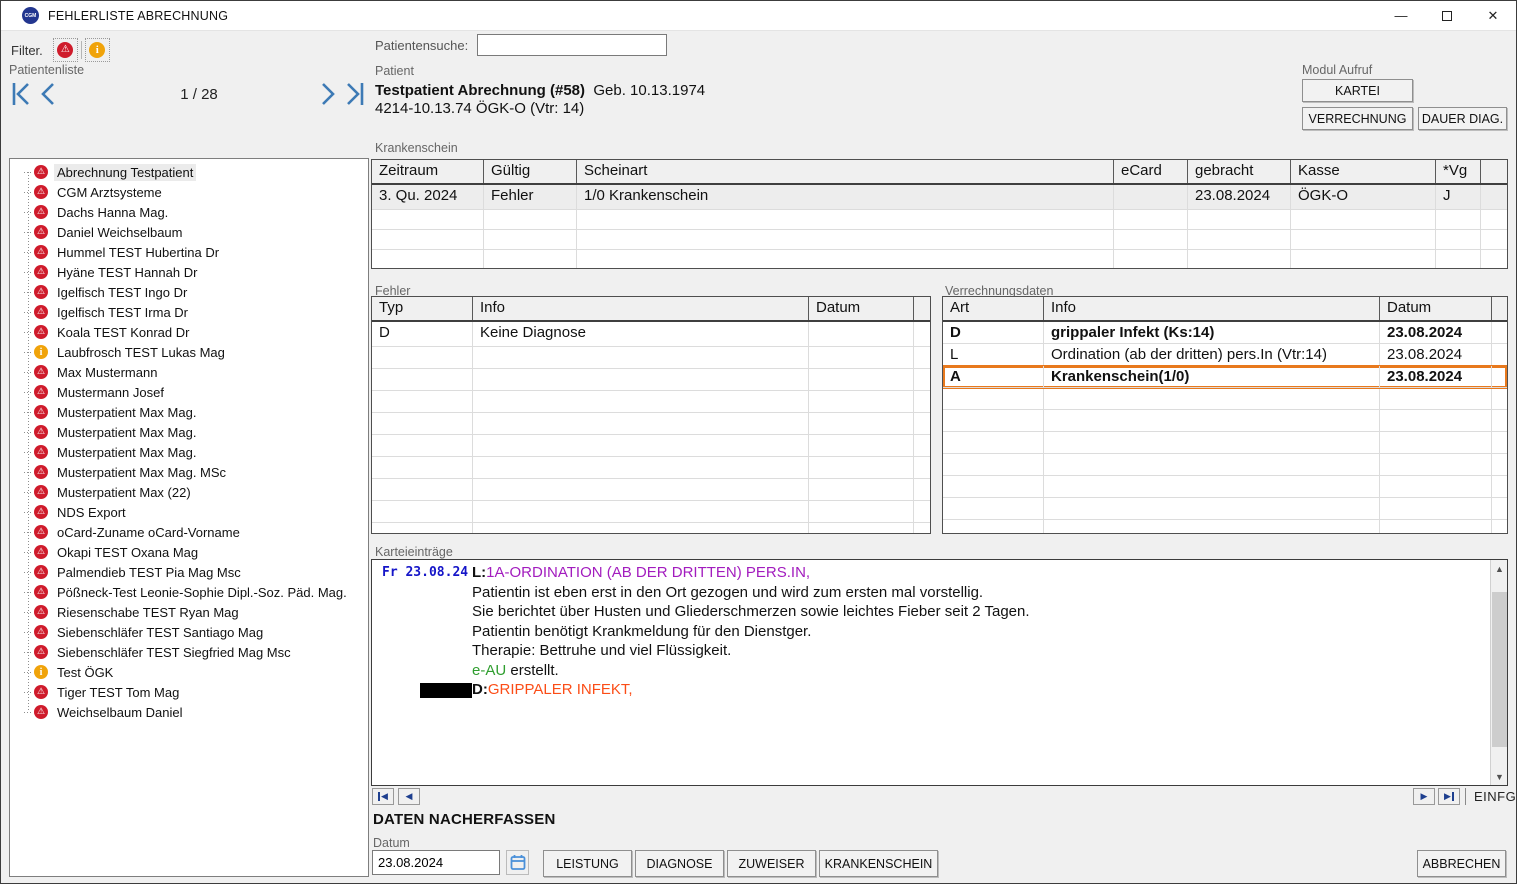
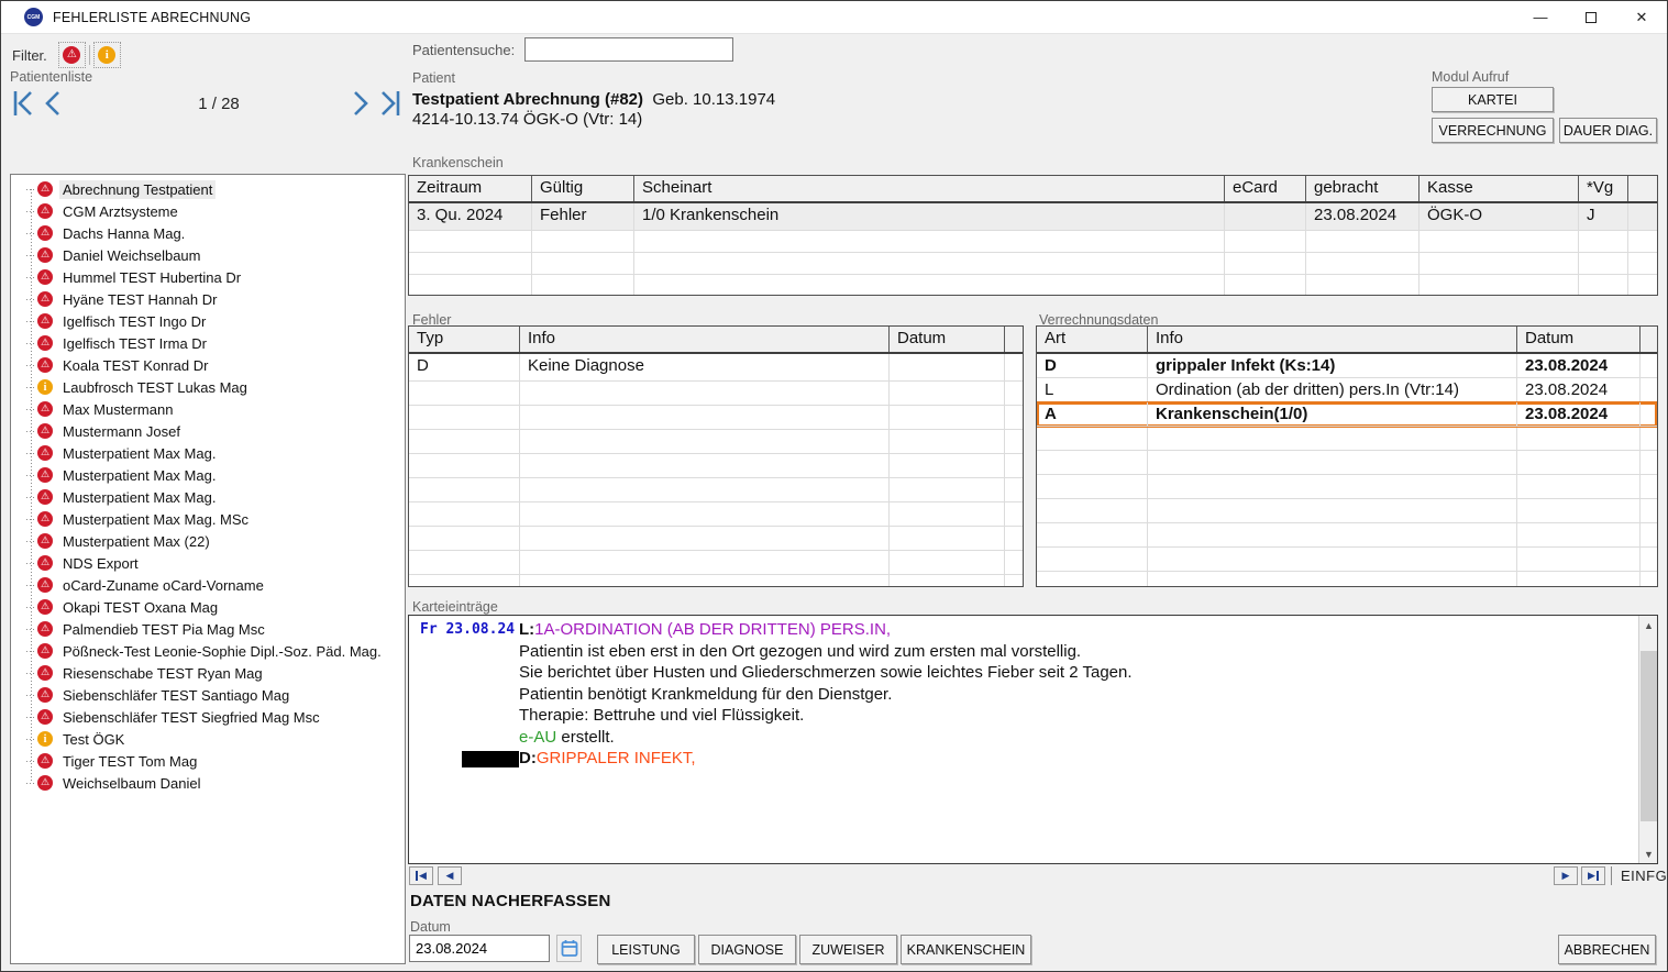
  FEHLERLISTE ABRECHNUNG
  —
  ✕
  Filter.
  ⚠
  i
  Patientensuche:
  Patientenliste
  1 / 28
  Patient
- Testpatient Abrechnung (#58) Geb. 10.13.1974
+ Testpatient Abrechnung (#82) Geb. 10.13.1974
  4214-10.13.74 ÖGK-O (Vtr: 14)
  Modul Aufruf
  KARTEI
  VERRECHNUNG
  DAUER DIAG.
  ⚠
  Abrechnung Testpatient
  ⚠
  CGM Arztsysteme
  ⚠
  Dachs Hanna Mag.
  ⚠
  Daniel Weichselbaum
  ⚠
  Hummel TEST Hubertina Dr
  ⚠
  Hyäne TEST Hannah Dr
  ⚠
  Igelfisch TEST Ingo Dr
  ⚠
  Igelfisch TEST Irma Dr
  ⚠
  Koala TEST Konrad Dr
  i
  Laubfrosch TEST Lukas Mag
  ⚠
  Max Mustermann
  ⚠
  Mustermann Josef
  ⚠
  Musterpatient Max Mag.
  ⚠
  Musterpatient Max Mag.
  ⚠
  Musterpatient Max Mag.
  ⚠
  Musterpatient Max Mag. MSc
  ⚠
  Musterpatient Max (22)
  ⚠
  NDS Export
  ⚠
  oCard-Zuname oCard-Vorname
  ⚠
  Okapi TEST Oxana Mag
  ⚠
  Palmendieb TEST Pia Mag Msc
  ⚠
  Pößneck-Test Leonie-Sophie Dipl.-Soz. Päd. Mag.
  ⚠
  Riesenschabe TEST Ryan Mag
  ⚠
  Siebenschläfer TEST Santiago Mag
  ⚠
  Siebenschläfer TEST Siegfried Mag Msc
  i
  Test ÖGK
  ⚠
  Tiger TEST Tom Mag
  ⚠
  Weichselbaum Daniel
  Krankenschein
  Zeitraum
  Gültig
  Scheinart
  eCard
  gebracht
  Kasse
  *Vg
  3. Qu. 2024
  Fehler
  1/0 Krankenschein
  23.08.2024
  ÖGK-O
  J
  Fehler
  Typ
  Info
  Datum
  D
  Keine Diagnose
  Verrechnungsdaten
  Art
  Info
  Datum
  D
  grippaler Infekt (Ks:14)
  23.08.2024
  L
  Ordination (ab der dritten) pers.In (Vtr:14)
  23.08.2024
  A
  Krankenschein(1/0)
  23.08.2024
  Karteieinträge
  Fr 23.08.24
  L:1A-ORDINATION (AB DER DRITTEN) PERS.IN,
  Patientin ist eben erst in den Ort gezogen und wird zum ersten mal vorstellig.
  Sie berichtet über Husten und Gliederschmerzen sowie leichtes Fieber seit 2 Tagen.
  Patientin benötigt Krankmeldung für den Dienstger.
  Therapie: Bettruhe und viel Flüssigkeit.
  e-AU erstellt.
  D:GRIPPALER INFEKT,
  ▲
  ▼
  ◀
  ◀
  ▶
  ▶
  EINFG
  DATEN NACHERFASSEN
  Datum
  23.08.2024
  LEISTUNG
  DIAGNOSE
  ZUWEISER
  KRANKENSCHEIN
  ABBRECHEN
